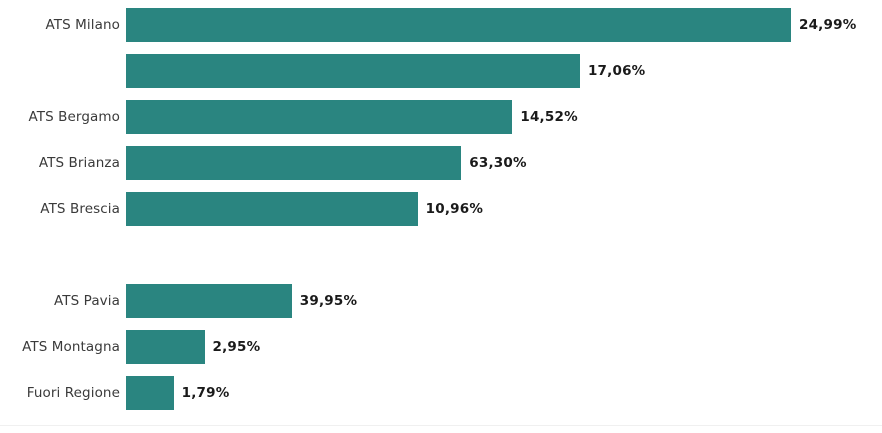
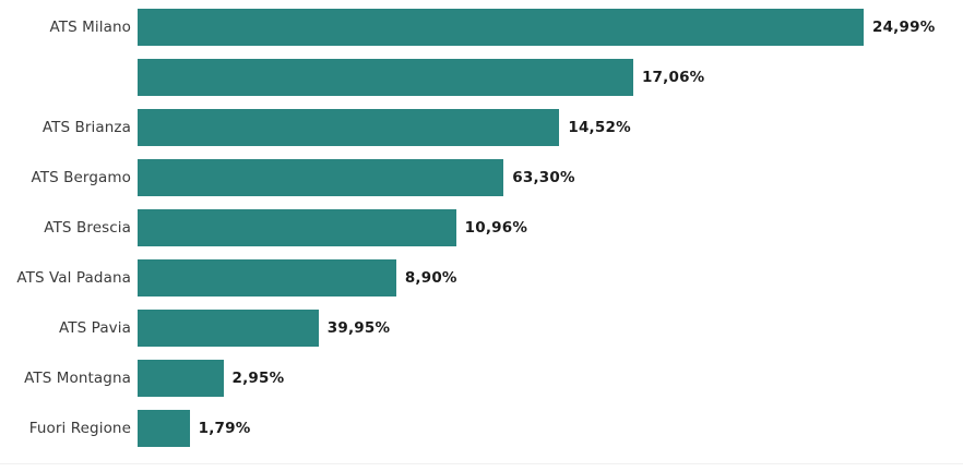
  ATS Milano
  24,99%
  17,06%
- ATS Bergamo
+ ATS Brianza
  14,52%
- ATS Brianza
+ ATS Bergamo
  63,30%
  ATS Brescia
  10,96%
+ ATS Val Padana
+ 8,90%
  ATS Pavia
  39,95%
  ATS Montagna
  2,95%
  Fuori Regione
  1,79%
